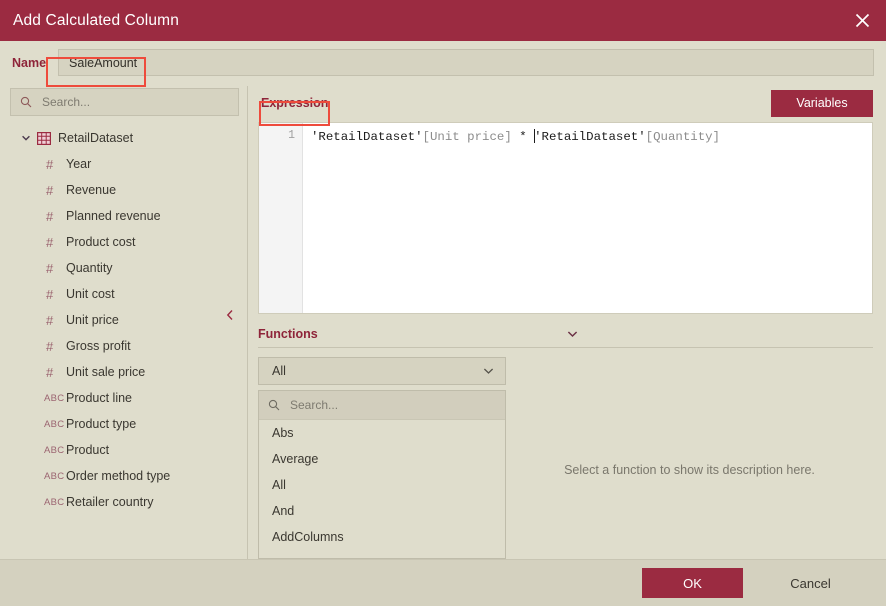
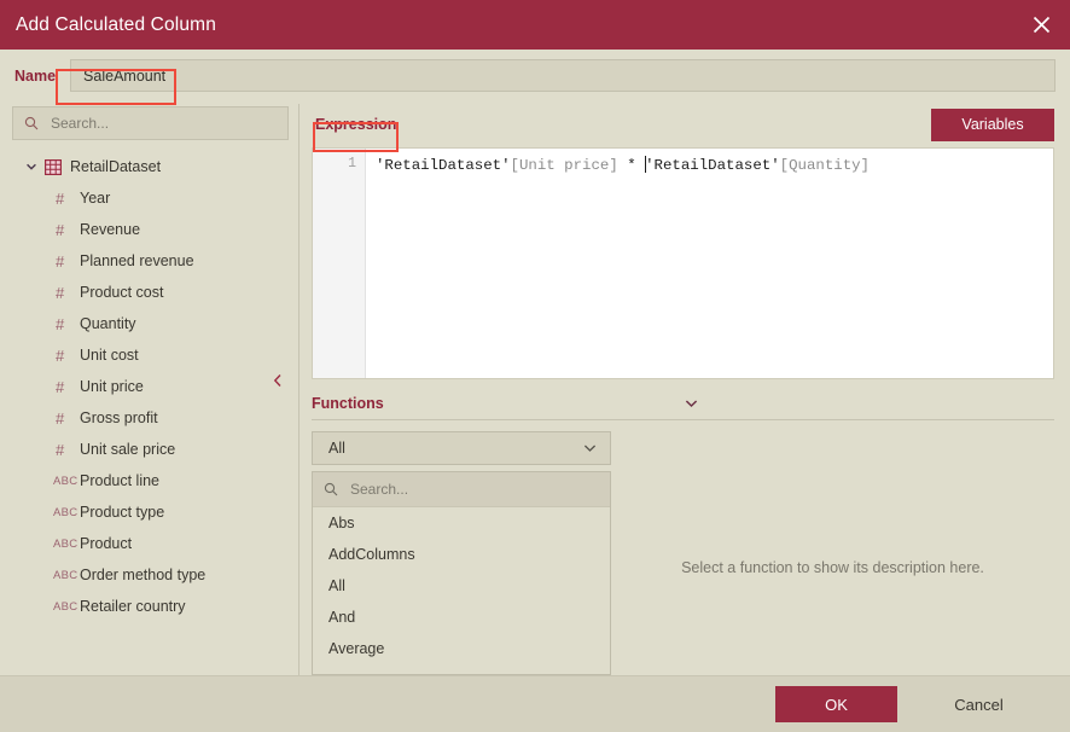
  Add Calculated Column
  Name
  SaleAmount
  Search...
  RetailDataset
  #
  Year
  #
  Revenue
  #
  Planned revenue
  #
  Product cost
  #
  Quantity
  #
  Unit cost
  #
  Unit price
  #
  Gross profit
  #
  Unit sale price
  ABC
  Product line
  ABC
  Product type
  ABC
  Product
  ABC
  Order method type
  ABC
  Retailer country
  Expression
  Variables
  1
  'RetailDataset'[Unit price] * 'RetailDataset'[Quantity]
  Functions
  All
  Search...
  Abs
- Average
+ AddColumns
  All
  And
- AddColumns
+ Average
  Select a function to show its description here.
  OK
  Cancel
